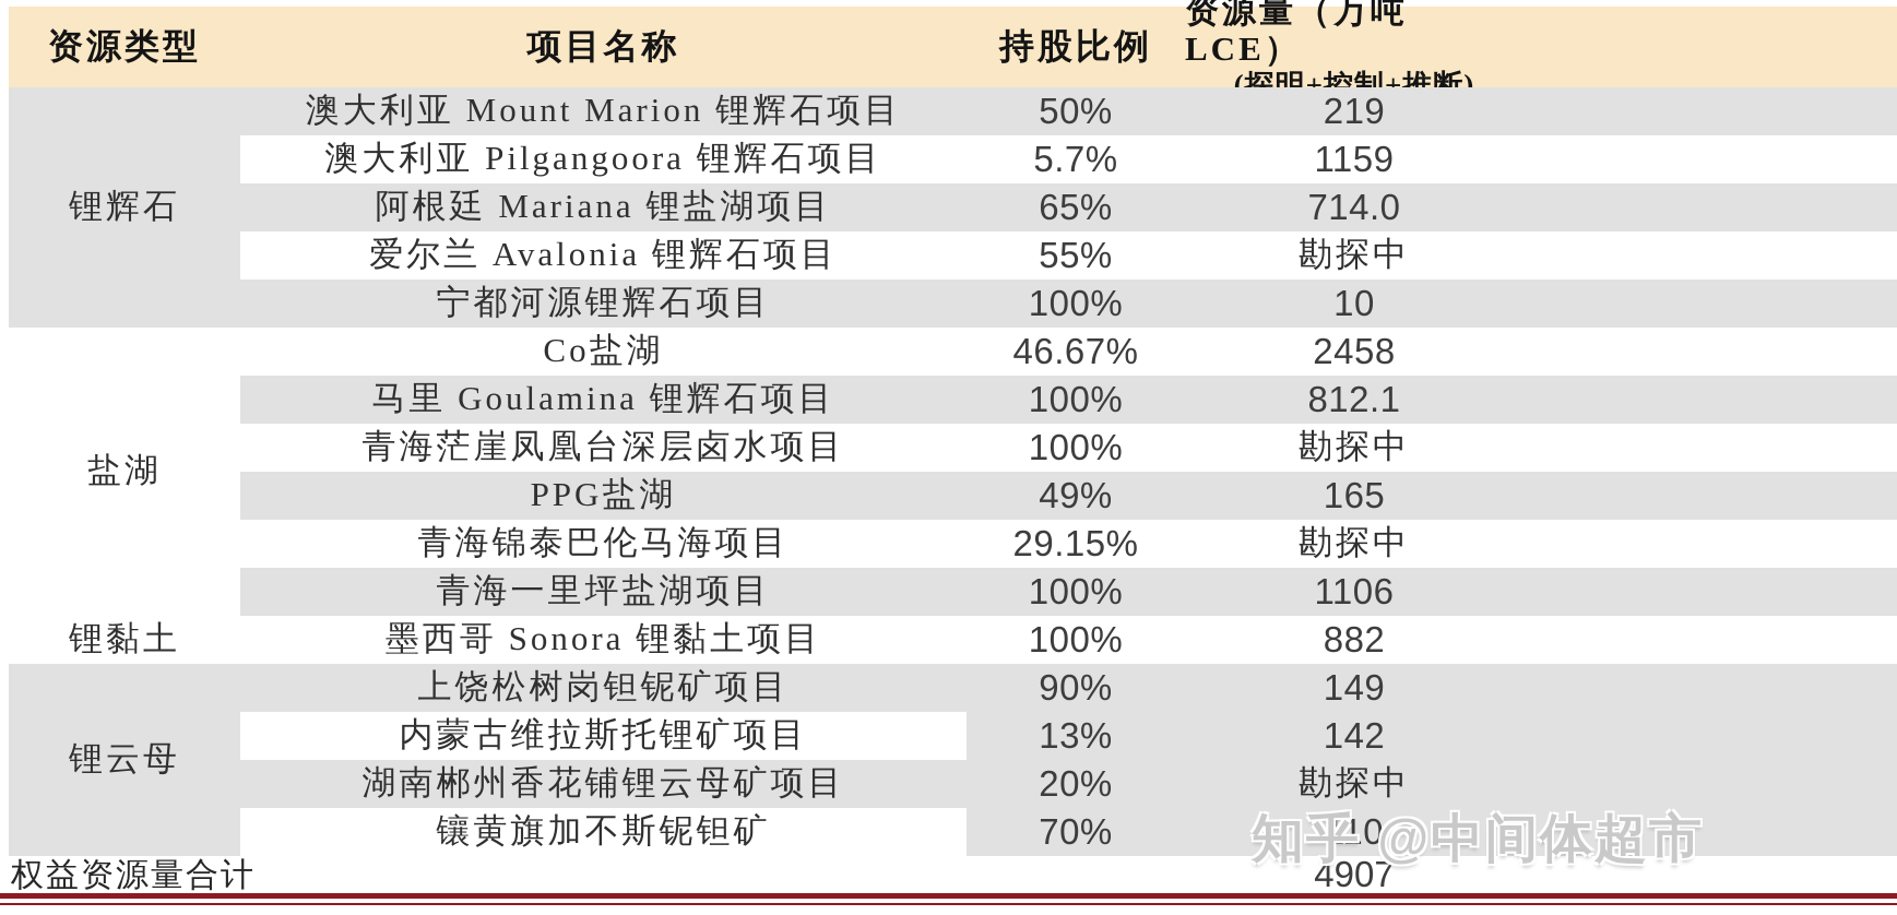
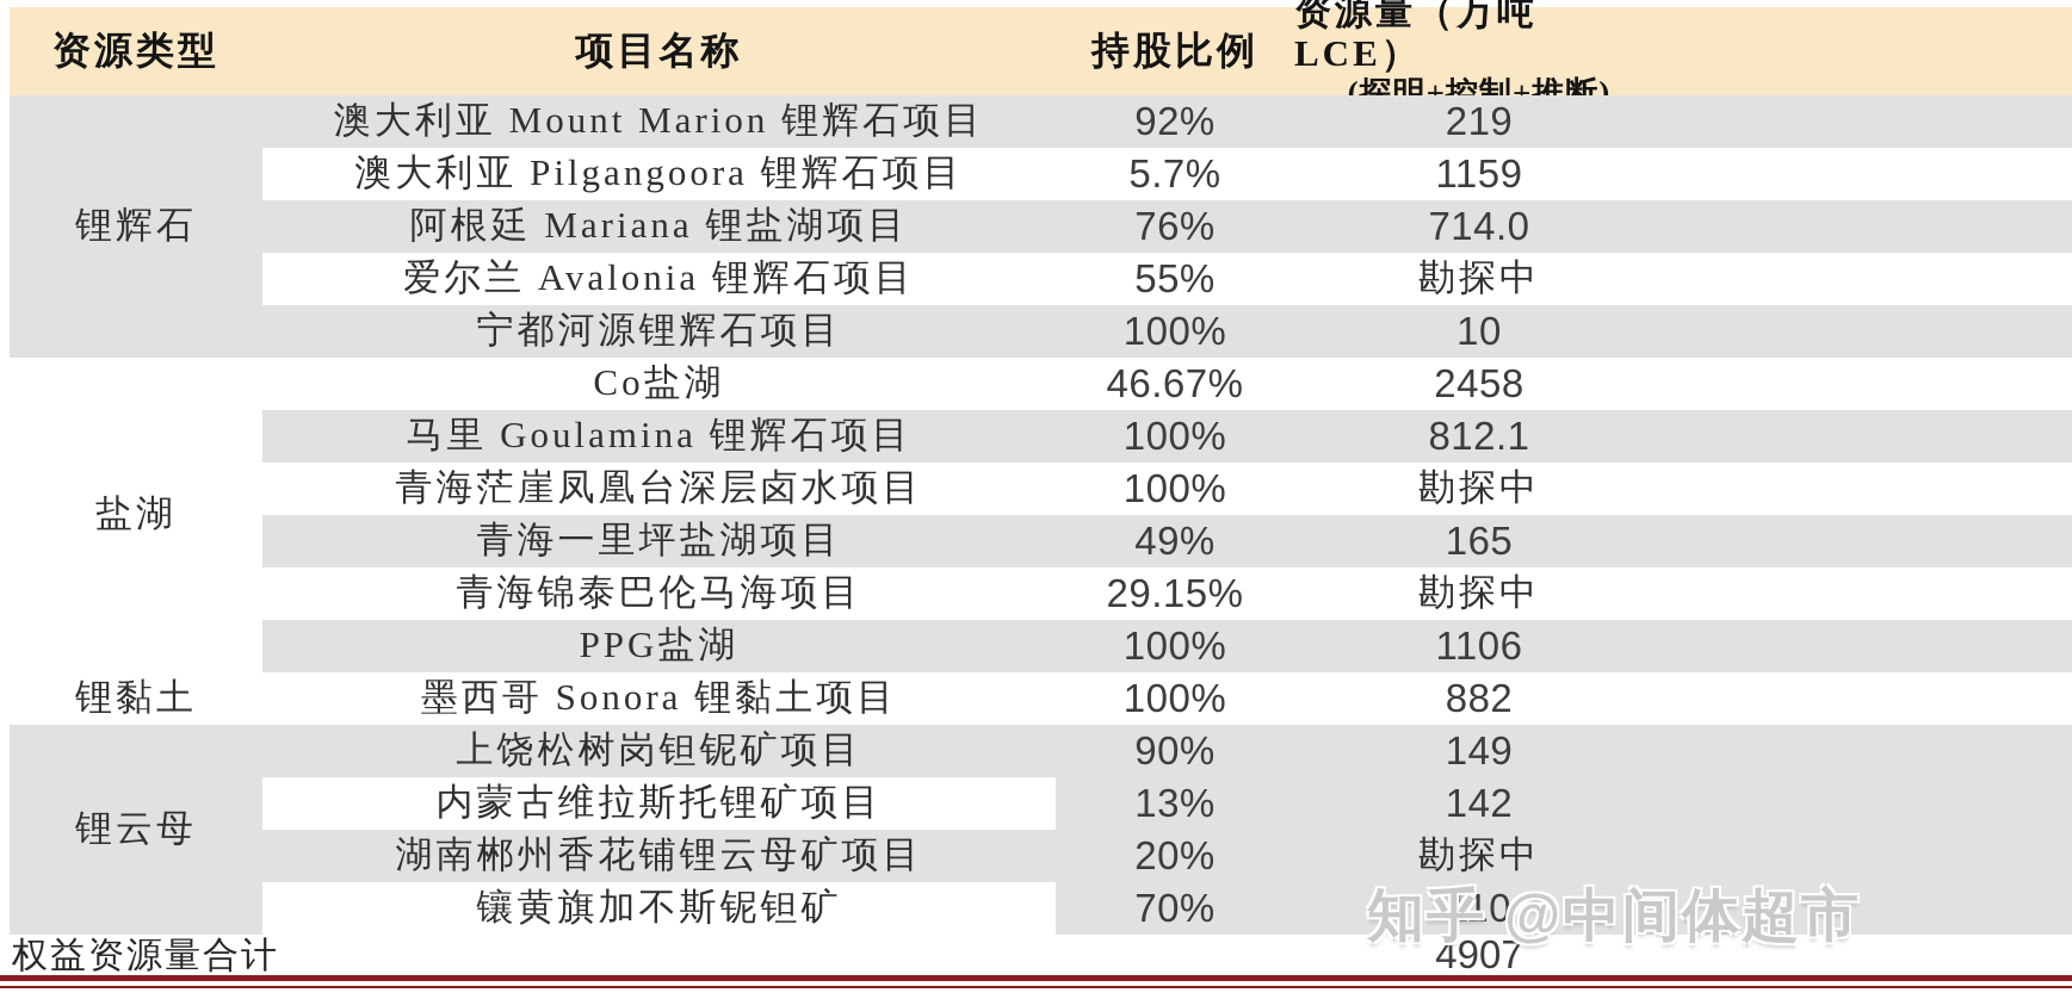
  资源类型
  项目名称
  持股比例
  资源量（万吨 LCE）
  (探明+控制+推断)
  澳大利亚 Mount Marion 锂辉石项目
- 50%
+ 92%
  219
  澳大利亚 Pilgangoora 锂辉石项目
  5.7%
  1159
  阿根廷 Mariana 锂盐湖项目
- 65%
+ 76%
  714.0
  爱尔兰 Avalonia 锂辉石项目
  55%
  勘探中
  宁都河源锂辉石项目
  100%
  10
  Co盐湖
  46.67%
  2458
  马里 Goulamina 锂辉石项目
  100%
  812.1
  青海茫崖凤凰台深层卤水项目
  100%
  勘探中
- PPG盐湖
+ 青海一里坪盐湖项目
  49%
  165
  青海锦泰巴伦马海项目
  29.15%
  勘探中
- 青海一里坪盐湖项目
+ PPG盐湖
  100%
  1106
  墨西哥 Sonora 锂黏土项目
  100%
  882
  上饶松树岗钽铌矿项目
  90%
  149
  内蒙古维拉斯托锂矿项目
  13%
  142
  湖南郴州香花铺锂云母矿项目
  20%
  勘探中
  镶黄旗加不斯铌钽矿
  70%
  110
  锂辉石
  盐湖
  锂黏土
  锂云母
  权益资源量合计
  4907
  知乎 @中间体超市
